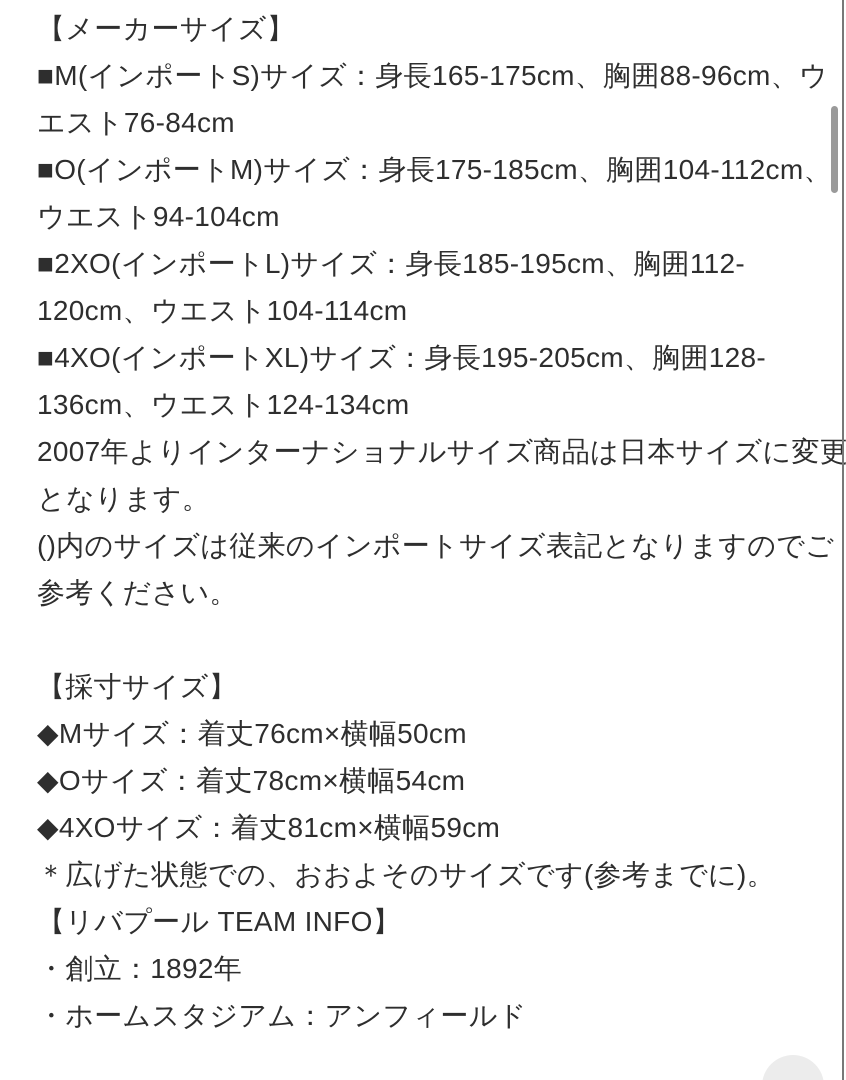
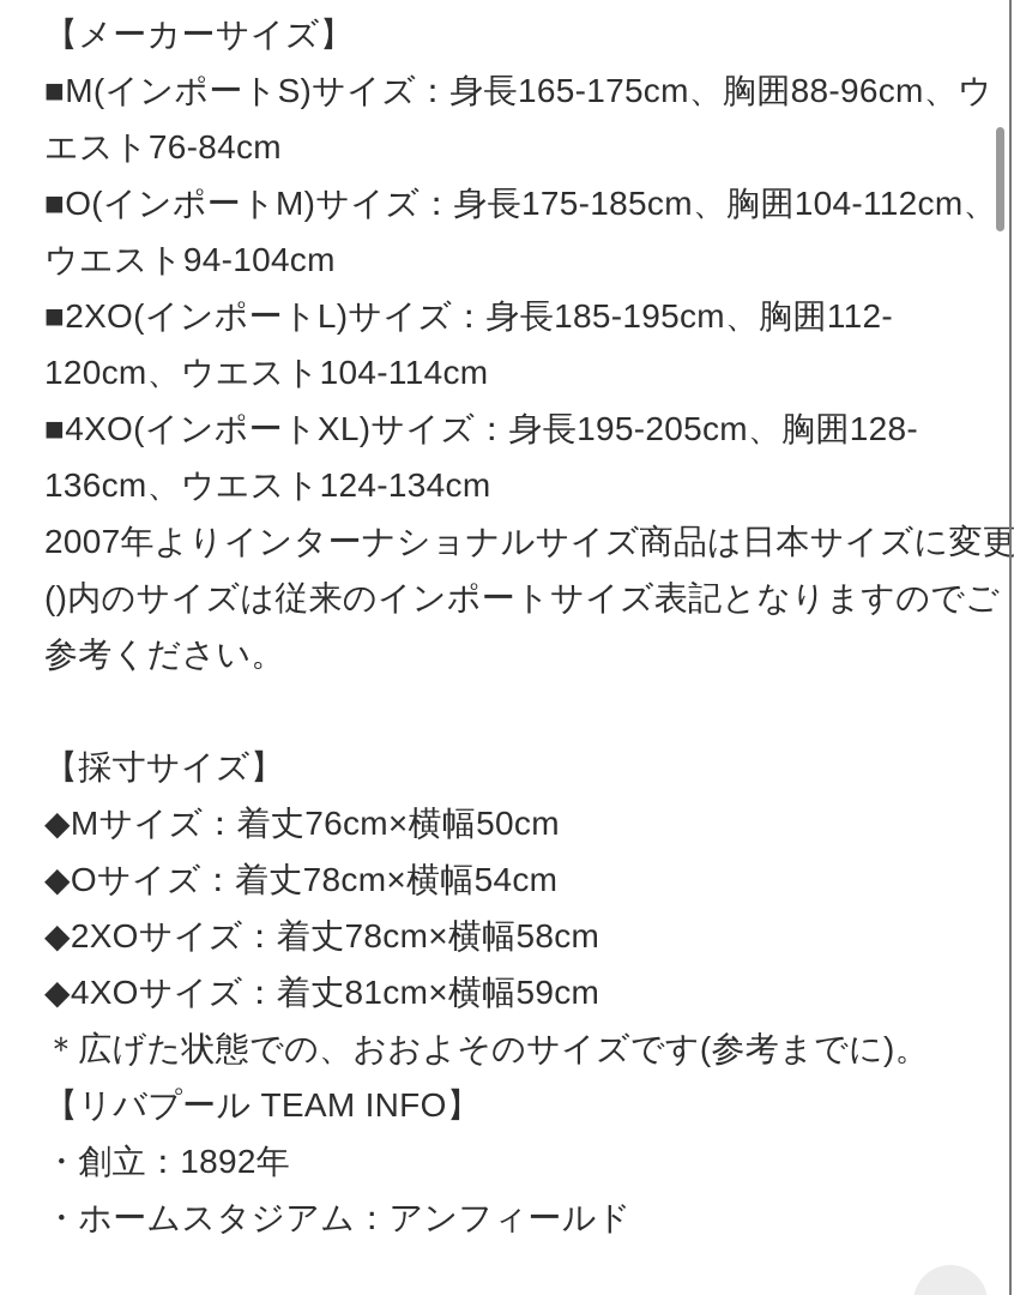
  【メーカーサイズ】
  ■M(インポートS)サイズ：身長165-175cm、胸囲88-96cm、ウ
  エスト76-84cm
  ■O(インポートM)サイズ：身長175-185cm、胸囲104-112cm、
  ウエスト94-104cm
  ■2XO(インポートL)サイズ：身長185-195cm、胸囲112-
  120cm、ウエスト104-114cm
  ■4XO(インポートXL)サイズ：身長195-205cm、胸囲128-
  136cm、ウエスト124-134cm
  2007年よりインターナショナルサイズ商品は日本サイズに変更
- となります。
  ()内のサイズは従来のインポートサイズ表記となりますのでご
  参考ください。
  【採寸サイズ】
  ◆Mサイズ：着丈76cm×横幅50cm
  ◆Oサイズ：着丈78cm×横幅54cm
+ ◆2XOサイズ：着丈78cm×横幅58cm
  ◆4XOサイズ：着丈81cm×横幅59cm
  ＊広げた状態での、おおよそのサイズです(参考までに)。
  【リバプール TEAM INFO】
  ・創立：1892年
  ・ホームスタジアム：アンフィールド
